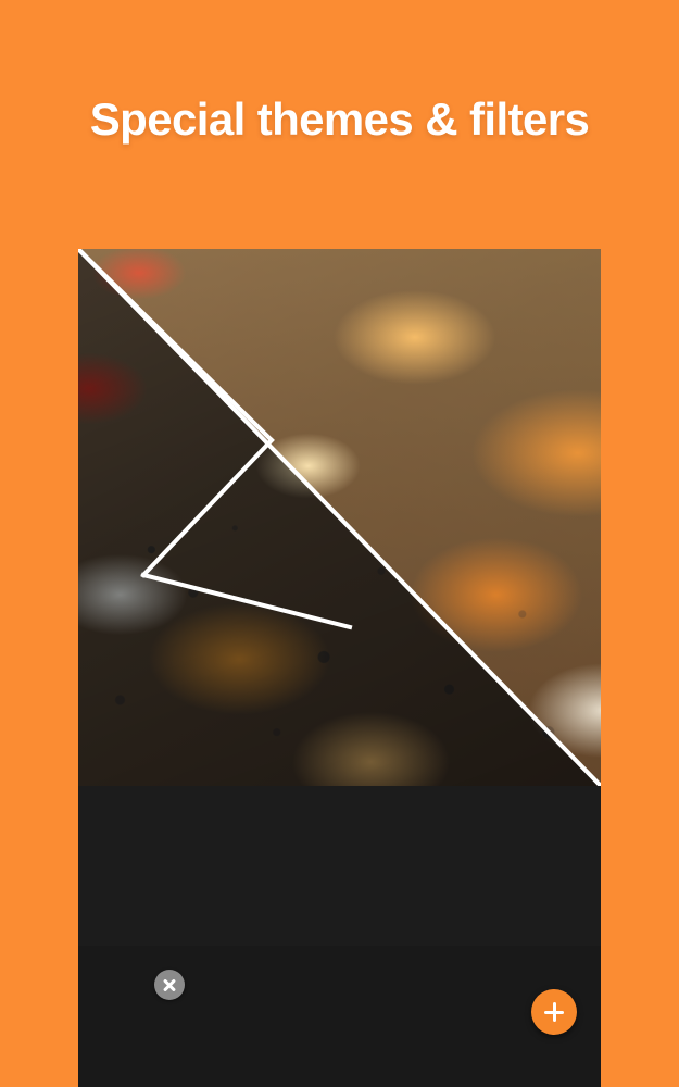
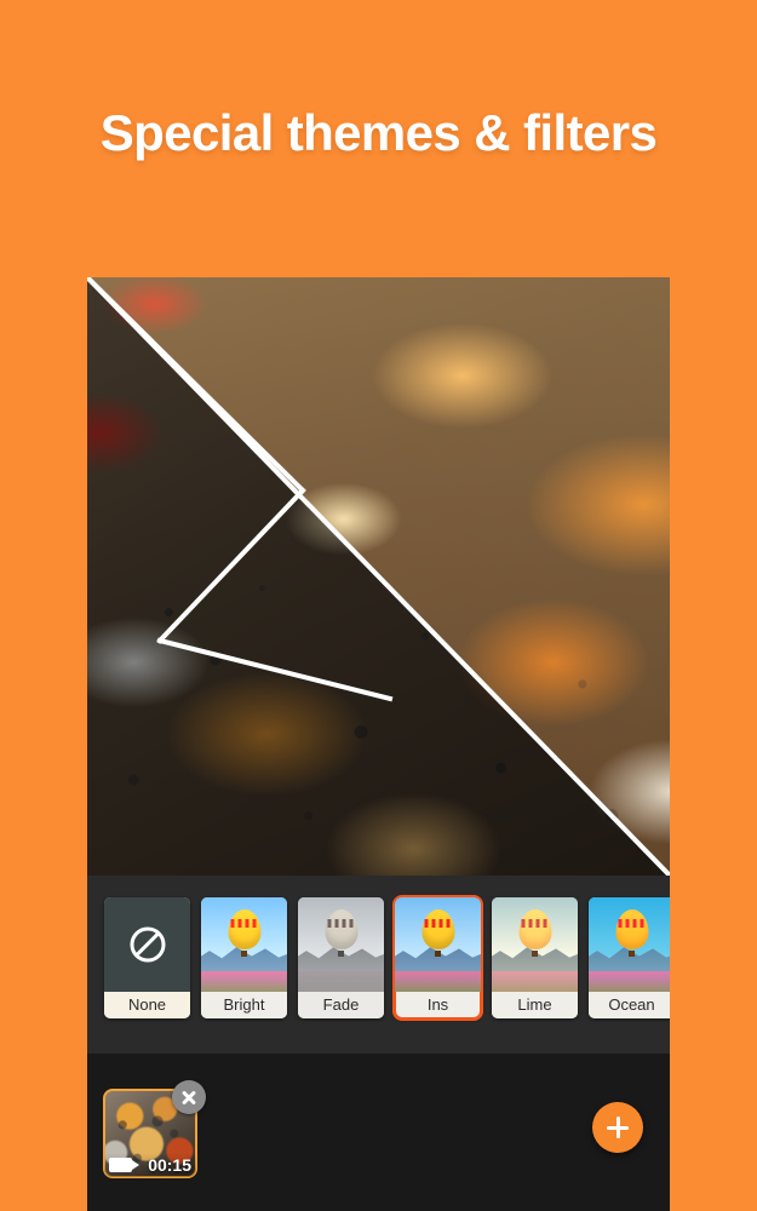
  Special themes & filters
+ None
+ Bright
+ Fade
+ Ins
+ Lime
+ Ocean
+ 00:15
